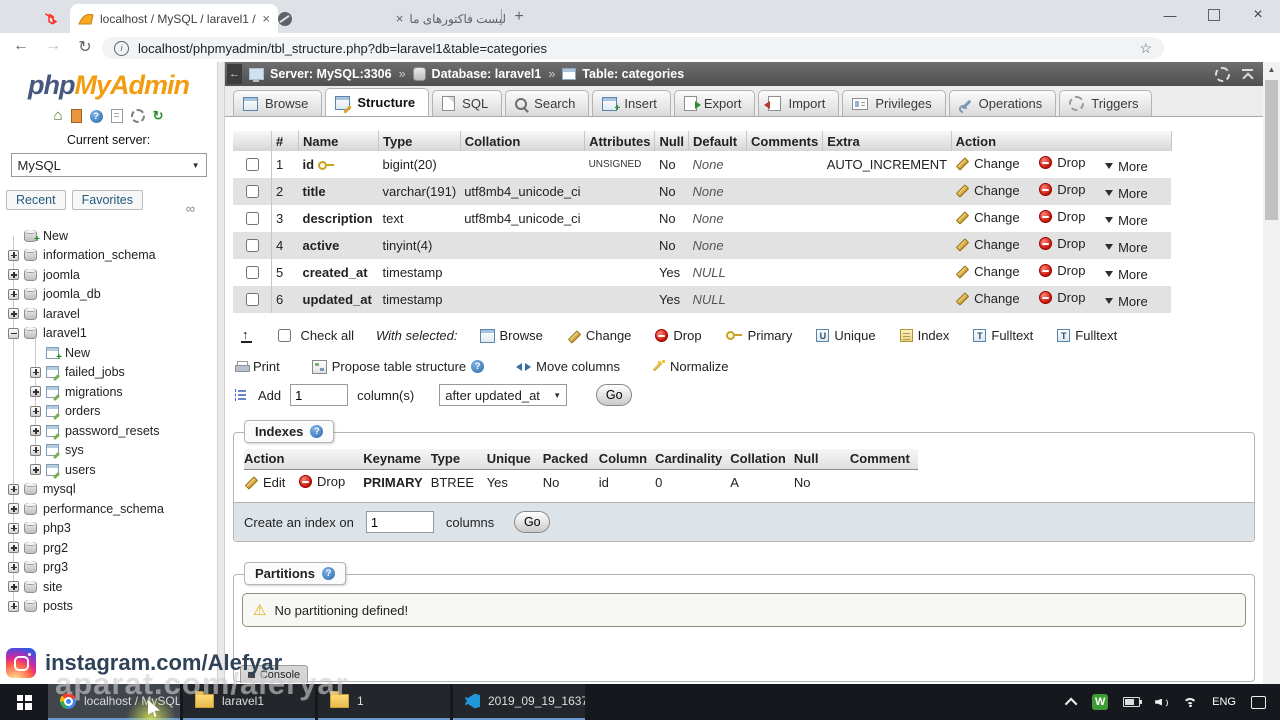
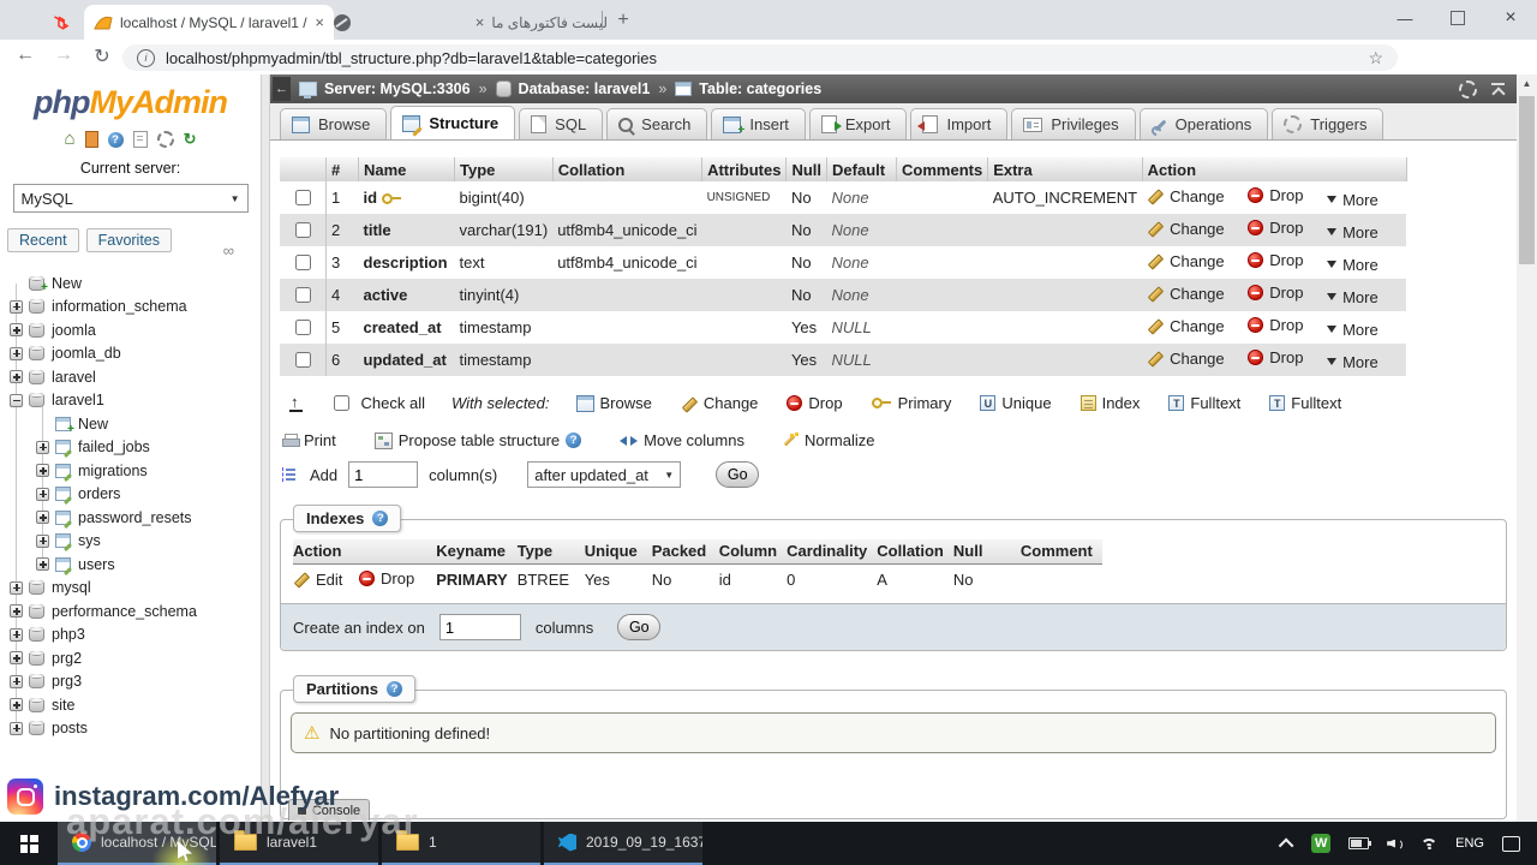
  localhost / MySQL / laravel1 /
  ×
  ×
  لست فاکتورهای ما
  +
  —
  ×
  ←
  →
  ↻
  localhost/phpmyadmin/tbl_structure.php?db=laravel1&table=categories
  ☆
  phpMyAdmin
  ⌂
  ↻
  Current server:
  MySQL
  ▼
  Recent
  Favorites
  ∞
  New
  information_schema
  joomla
  joomla_db
  laravel
  laravel1
  New
  failed_jobs
  migrations
  orders
  password_resets
  sys
  users
  mysql
  performance_schema
  php3
  prg2
  prg3
  site
  posts
  ←
  Server: MySQL:3306
  »
  Database: laravel1
  »
  Table: categories
  Browse
  Structure
  SQL
  Search
  Insert
  Export
  Import
  Privileges
  Operations
  Triggers
  		#	Name	Type	Collation	Attributes	Null	Default	Comments	Extra	Action
- 	1	id	bigint(20)		UNSIGNED	No	None		AUTO_INCREMENT	Change Drop More
+ 	1	id	bigint(40)		UNSIGNED	No	None		AUTO_INCREMENT	Change Drop More
  	2	title	varchar(191)	utf8mb4_unicode_ci		No	None			Change Drop More
  	3	description	text	utf8mb4_unicode_ci		No	None			Change Drop More
  	4	active	tinyint(4)			No	None			Change Drop More
  	5	created_at	timestamp			Yes	NULL			Change Drop More
  	6	updated_at	timestamp			Yes	NULL			Change Drop More
  ↑
  Check all
  With selected:
  Browse
  Change
  Drop
  Primary
  Unique
  Index
  Fulltext
  Fulltext
  Print
  Propose table structure
  Move columns
  Normalize
  Add
  1
  column(s)
  after updated_at
  ▼
  Go
  Indexes
  	Action	Keyname	Type	Unique	Packed	Column	Cardinality	Collation	Null	Comment
  Edit Drop	PRIMARY	BTREE	Yes	No	id	0	A	No
  Create an index on
  1
  columns
  Go
  Partitions
  ⚠
  No partitioning defined!
  Console
  ▲
  instagram.com/Alefyar
  aparat.com/aleryar
  laravel1
  1
  2019_09_19_1637
  W
  ENG
